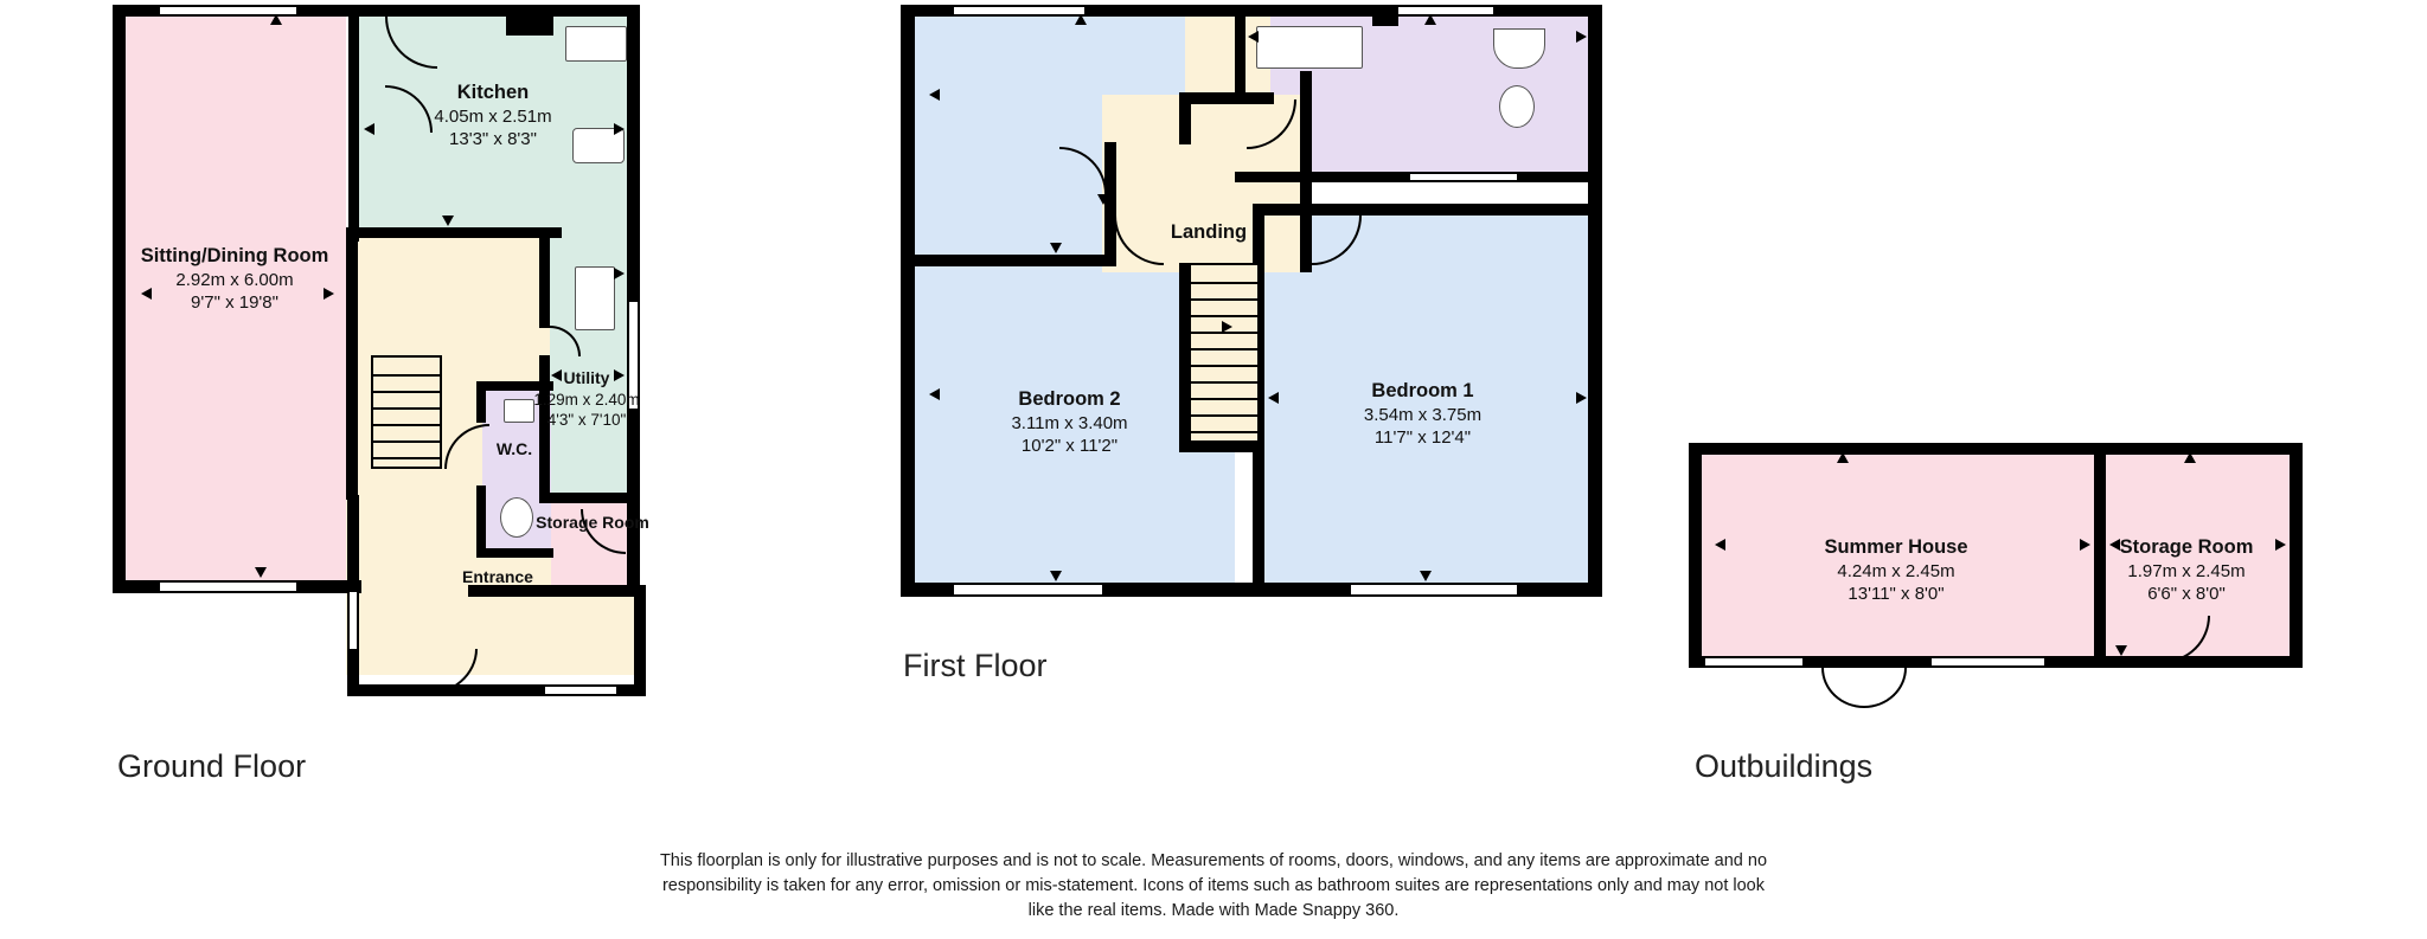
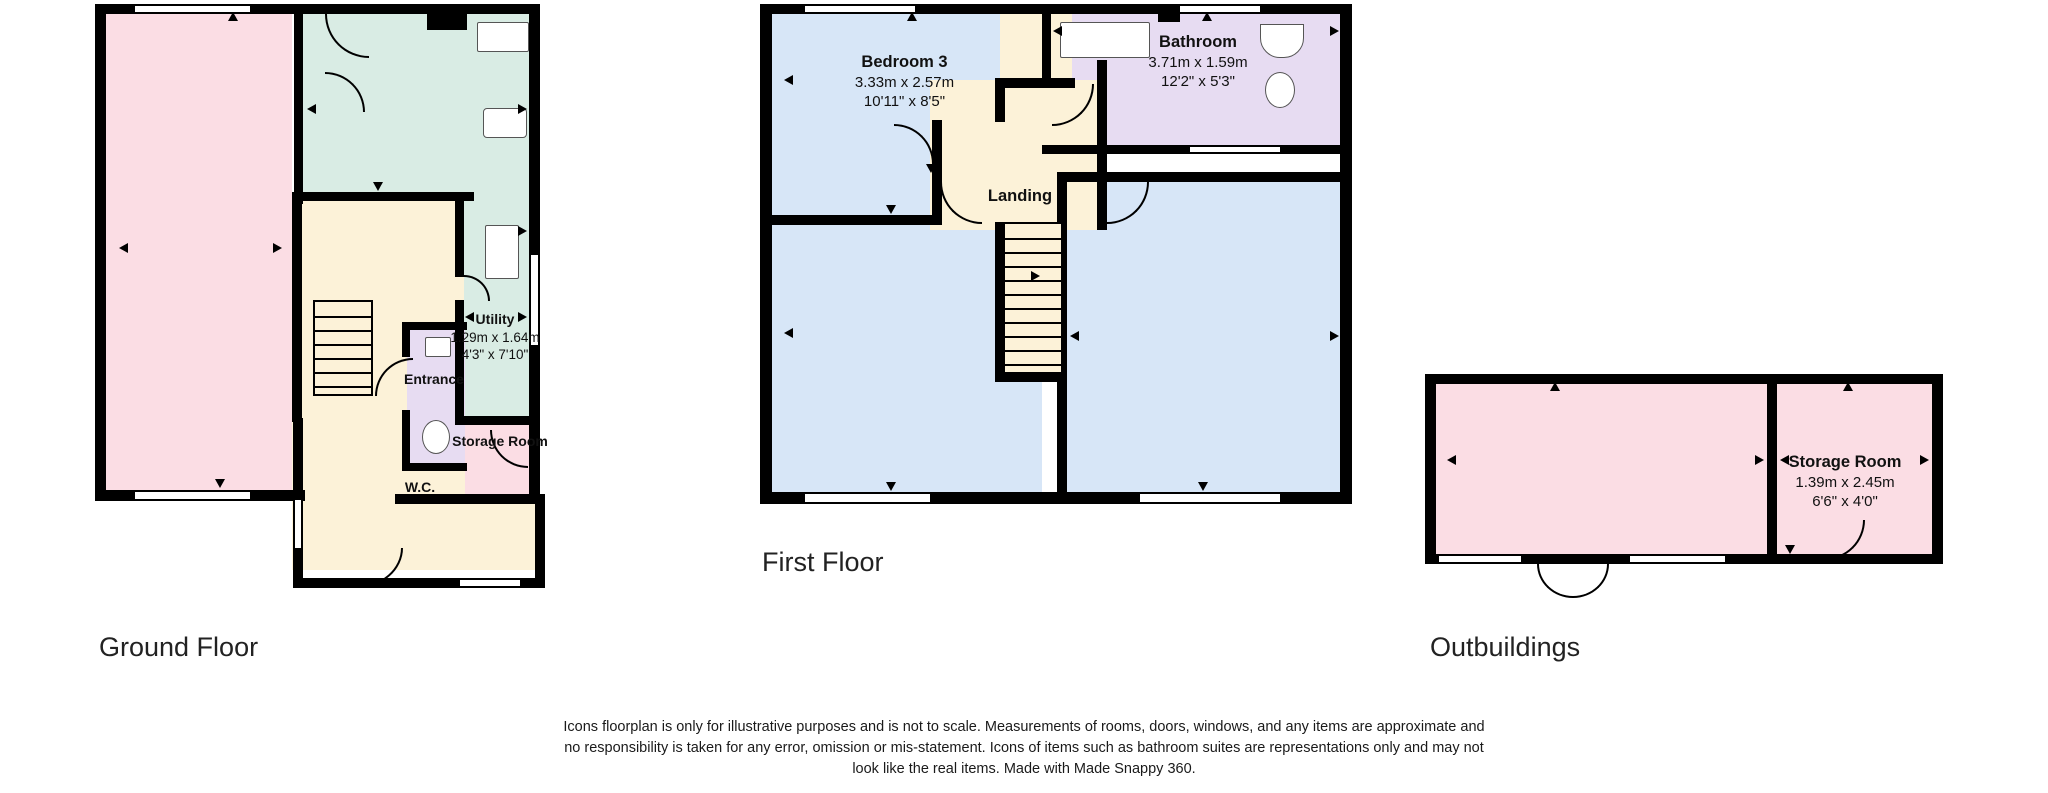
- Sitting/Dining Room
- 2.92m x 6.00m
- 9'7" x 19'8"
- Kitchen
- 4.05m x 2.51m
- 13'3" x 8'3"
  Utility
- 1.29m x 2.40m
+ 1.29m x 1.64m
  4'3" x 7'10"
- W.C.
+ Entrance
  Storage Room
- Entrance
+ W.C.
  Ground Floor
+ Bedroom 3
+ 3.33m x 2.57m
+ 10'11" x 8'5"
+ Bathroom
+ 3.71m x 1.59m
+ 12'2" x 5'3"
  Landing
- Bedroom 2
- 3.11m x 3.40m
- 10'2" x 11'2"
- Bedroom 1
- 3.54m x 3.75m
- 11'7" x 12'4"
  First Floor
- Summer House
- 4.24m x 2.45m
- 13'11" x 8'0"
  Storage Room
- 1.97m x 2.45m
+ 1.39m x 2.45m
- 6'6" x 8'0"
+ 6'6" x 4'0"
  Outbuildings
- This floorplan is only for illustrative purposes and is not to scale. Measurements of rooms, doors, windows, and any items are approximate and no responsibility is taken for any error, omission or mis-statement. Icons of items such as bathroom suites are representations only and may not look like the real items. Made with Made Snappy 360.
+ Icons floorplan is only for illustrative purposes and is not to scale. Measurements of rooms, doors, windows, and any items are approximate and no responsibility is taken for any error, omission or mis-statement. Icons of items such as bathroom suites are representations only and may not look like the real items. Made with Made Snappy 360.
